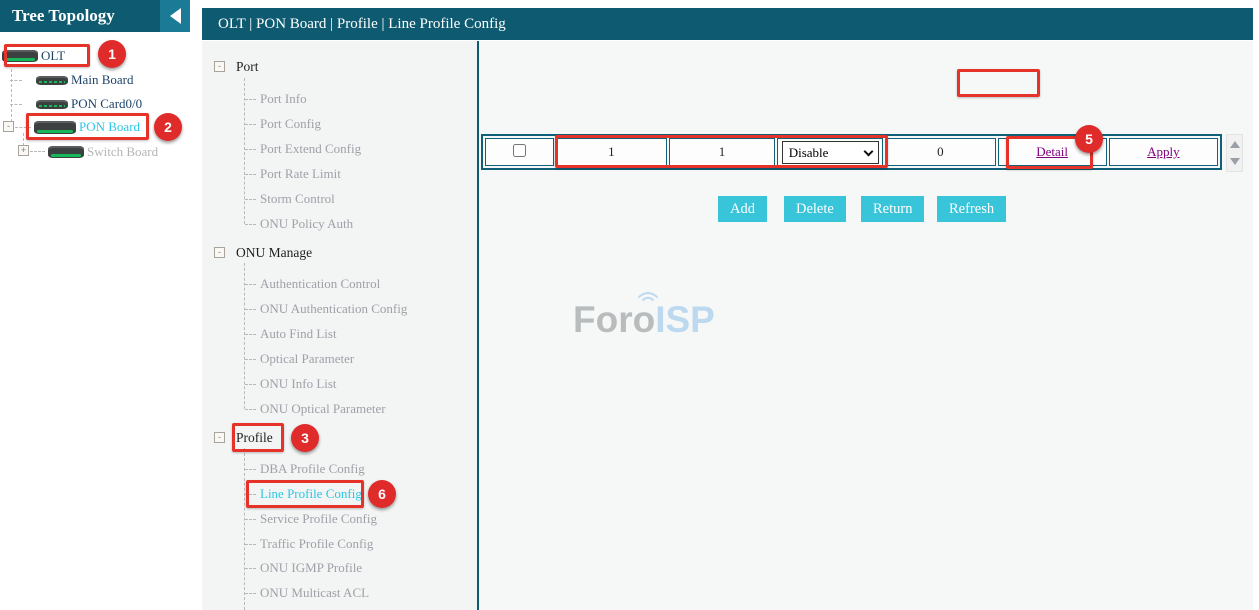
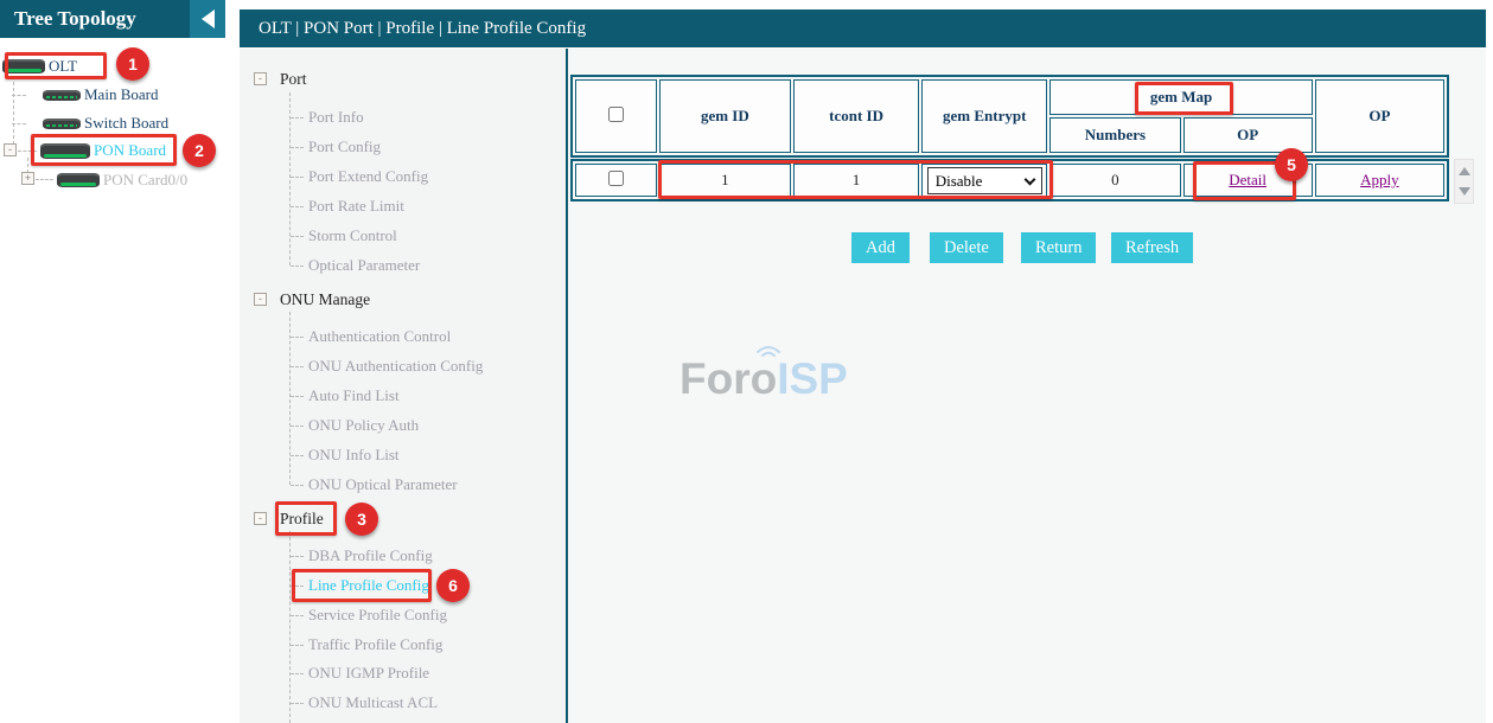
  Tree Topology
  -
  +
  OLT
  Main Board
- PON Card0/0
+ Switch Board
  PON Board
- Switch Board
+ PON Card0/0
- OLT | PON Board | Profile | Line Profile Config
+ OLT | PON Port | Profile | Line Profile Config
  -
  Port
  Port Info
  Port Config
  Port Extend Config
  Port Rate Limit
  Storm Control
- ONU Policy Auth
+ Optical Parameter
  -
  ONU Manage
  Authentication Control
  ONU Authentication Config
  Auto Find List
- Optical Parameter
+ ONU Policy Auth
  ONU Info List
  ONU Optical Parameter
  -
  Profile
  DBA Profile Config
  Line Profile Config
  Service Profile Config
  Traffic Profile Config
  ONU IGMP Profile
  ONU Multicast ACL
+ 	gem ID	tcont ID	gem Entrypt	gem Map	OP
+ Numbers	OP
  	1	1	Disable	0	Detail	Apply
  Add
  Delete
  Return
  Refresh
  ForoISP
  1
  2
  3
  6
  5
